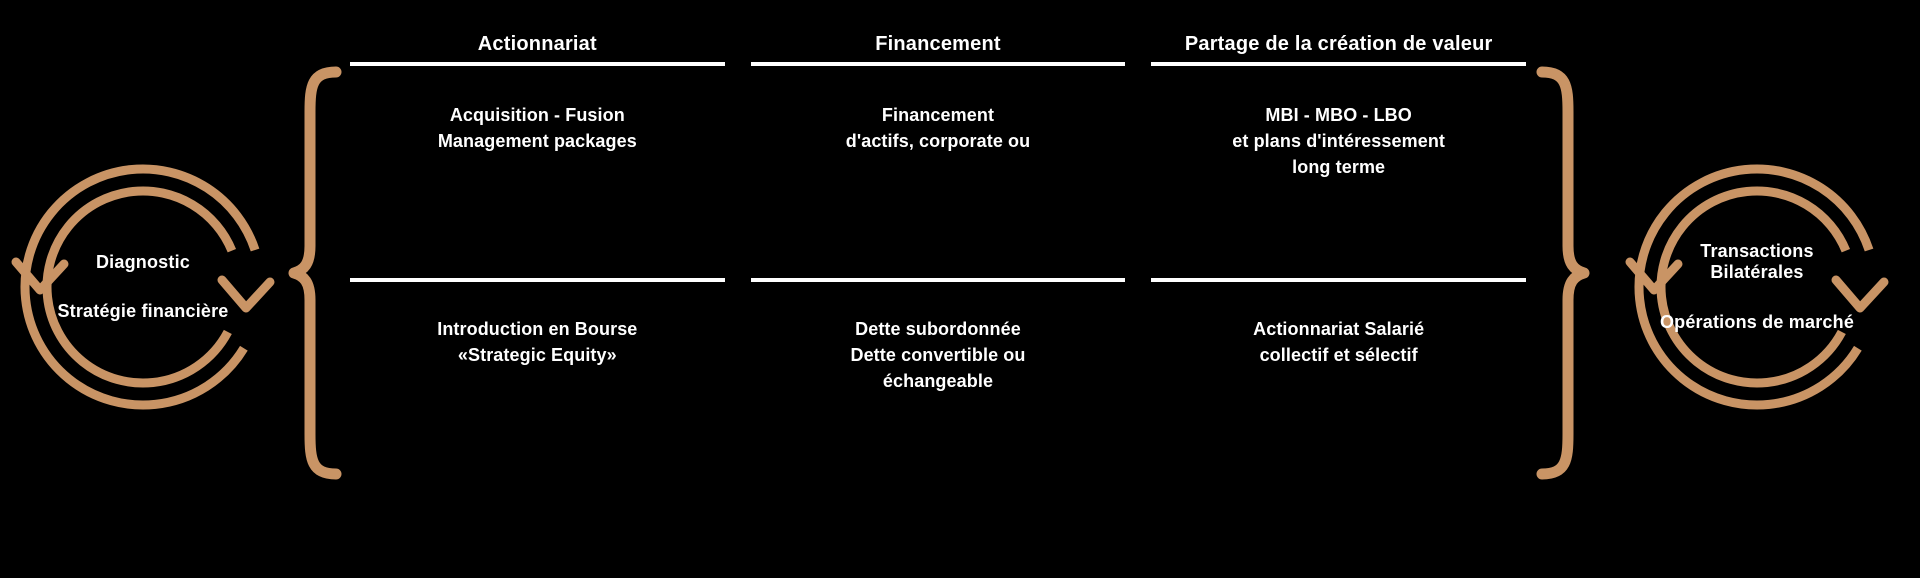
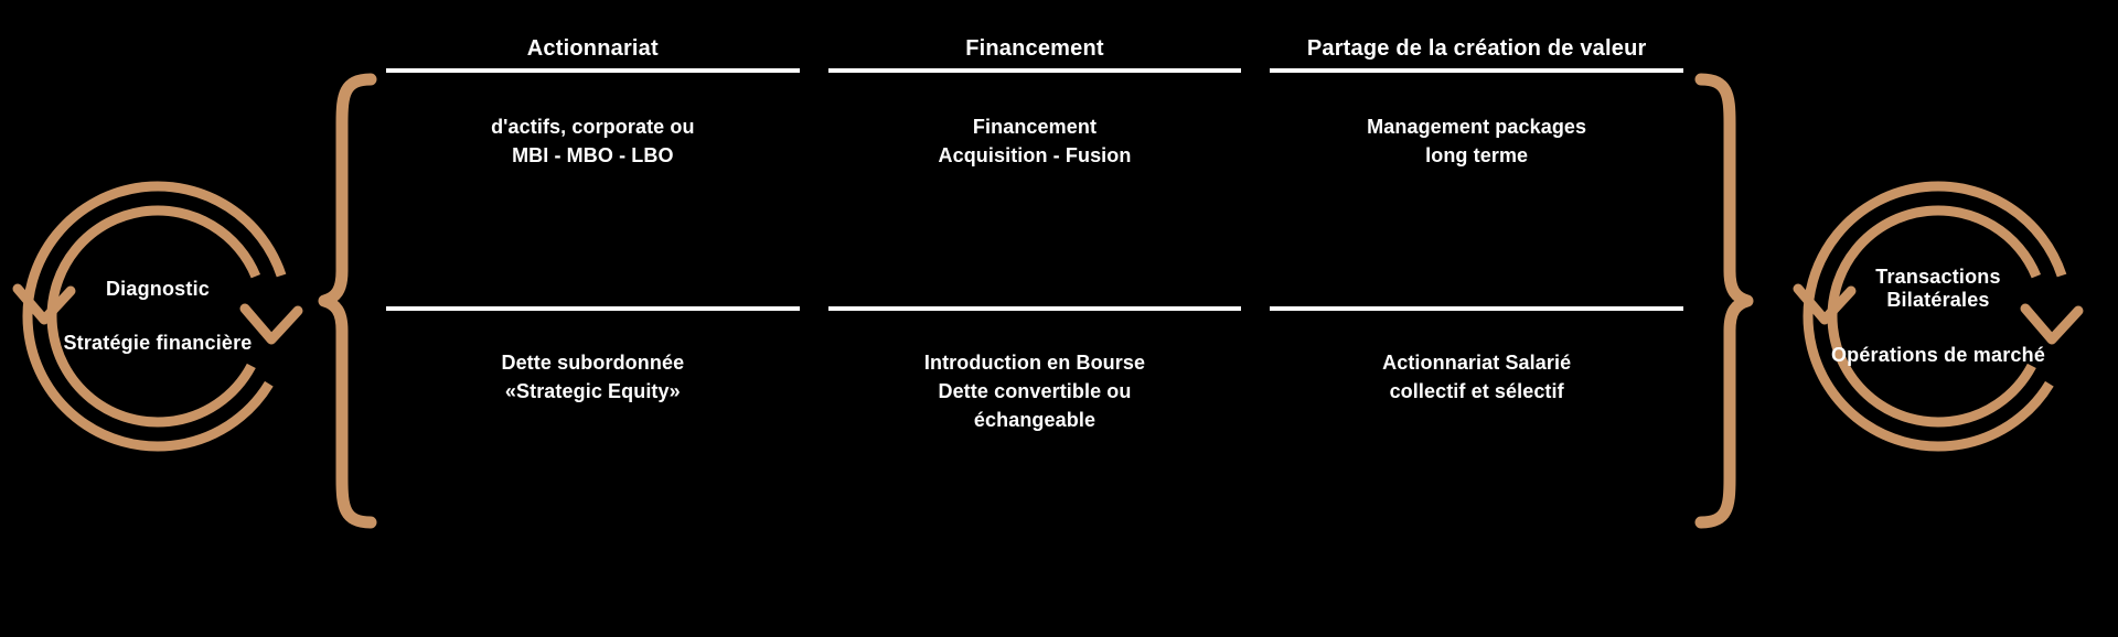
  Diagnostic
  Stratégie financière
  Actionnariat
- Acquisition - Fusion
+ d'actifs, corporate ou
- Management packages
+ MBI - MBO - LBO
- Introduction en Bourse
+ Dette subordonnée
  «Strategic Equity»
  Financement
  Financement
- d'actifs, corporate ou
+ Acquisition - Fusion
- Dette subordonnée
+ Introduction en Bourse
  Dette convertible ou
  échangeable
  Partage de la création de valeur
- MBI - MBO - LBO
+ Management packages
- et plans d'intéressement
  long terme
  Actionnariat Salarié
  collectif et sélectif
  Transactions Bilatérales
  Opérations de marché
